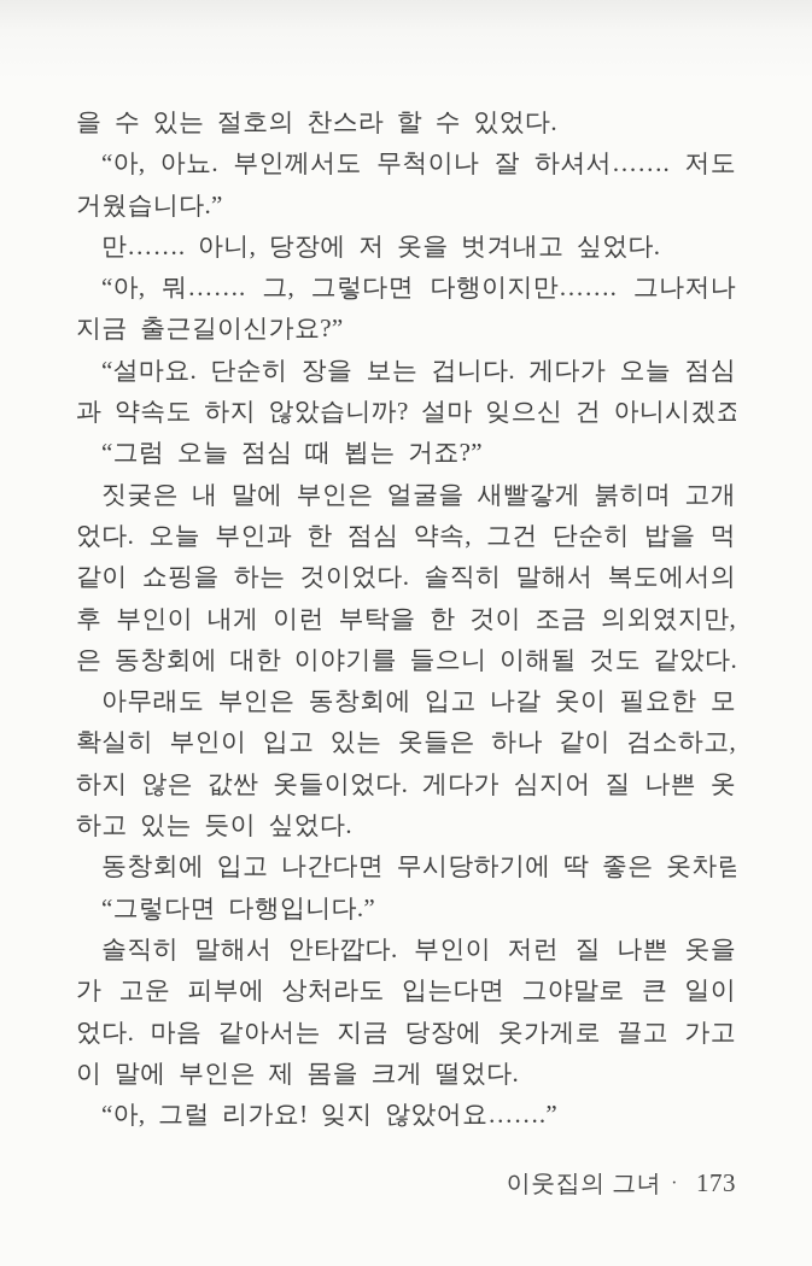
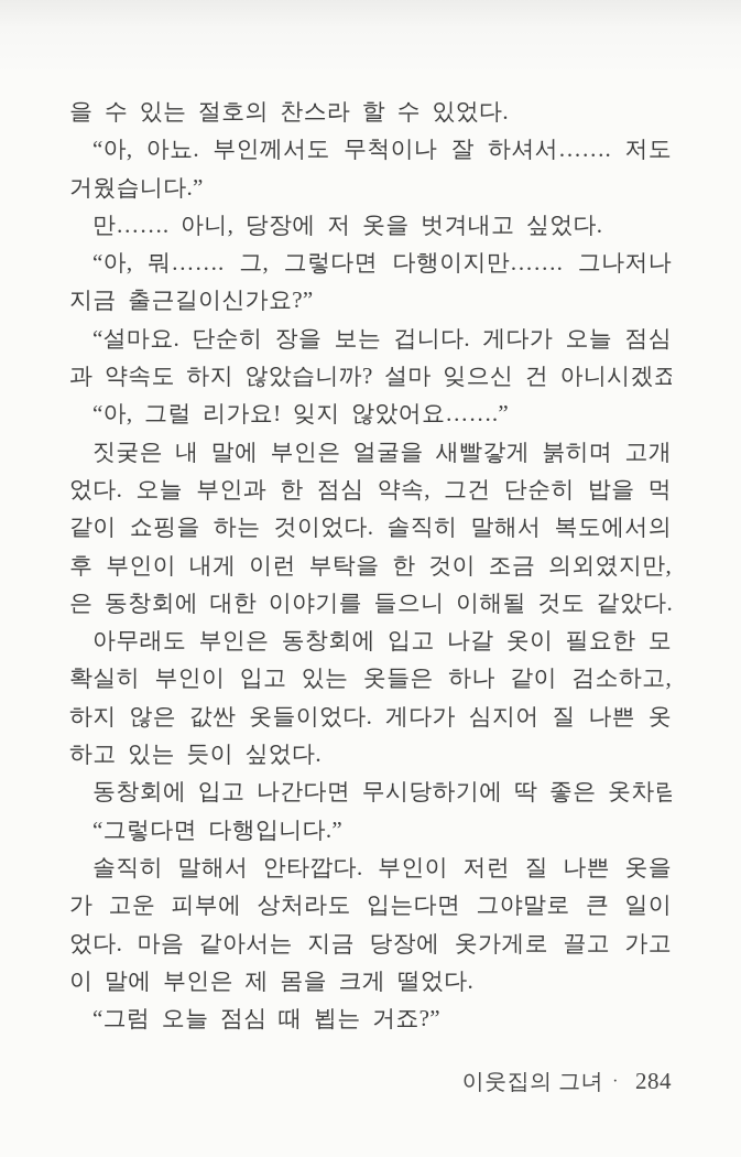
  을 수 있는 절호의 찬스라 할 수 있었다.
  “아, 아뇨. 부인께서도 무척이나 잘 하셔서……. 저도
  거웠습니다.”
  만……. 아니, 당장에 저 옷을 벗겨내고 싶었다.
  “아, 뭐……. 그, 그렇다면 다행이지만……. 그나저나
  지금 출근길이신가요?”
  “설마요. 단순히 장을 보는 겁니다. 게다가 오늘 점심
  과 약속도 하지 않았습니까? 설마 잊으신 건 아니시겠죠
- “그럼 오늘 점심 때 뵙는 거죠?”
+ “아, 그럴 리가요! 잊지 않았어요…….”
  짓궂은 내 말에 부인은 얼굴을 새빨갛게 붉히며 고개
  었다. 오늘 부인과 한 점심 약속, 그건 단순히 밥을 먹
  같이 쇼핑을 하는 것이었다. 솔직히 말해서 복도에서의
  후 부인이 내게 이런 부탁을 한 것이 조금 의외였지만,
  은 동창회에 대한 이야기를 들으니 이해될 것도 같았다.
  아무래도 부인은 동창회에 입고 나갈 옷이 필요한 모
  확실히 부인이 입고 있는 옷들은 하나 같이 검소하고,
  하지 않은 값싼 옷들이었다. 게다가 심지어 질 나쁜 옷
  하고 있는 듯이 싶었다.
  동창회에 입고 나간다면 무시당하기에 딱 좋은 옷차림
  “그렇다면 다행입니다.”
  솔직히 말해서 안타깝다. 부인이 저런 질 나쁜 옷을
  가 고운 피부에 상처라도 입는다면 그야말로 큰 일이
  었다. 마음 같아서는 지금 당장에 옷가게로 끌고 가고
  이 말에 부인은 제 몸을 크게 떨었다.
- “아, 그럴 리가요! 잊지 않았어요…….”
+ “그럼 오늘 점심 때 뵙는 거죠?”
- 이웃집의 그녀 · 173
+ 이웃집의 그녀 · 284
